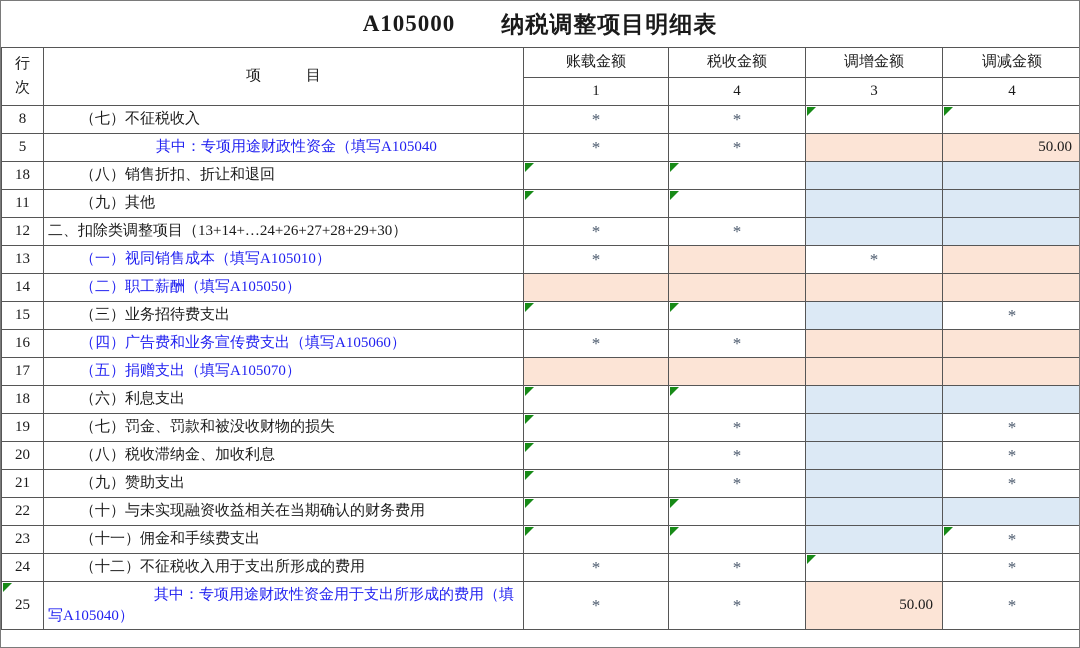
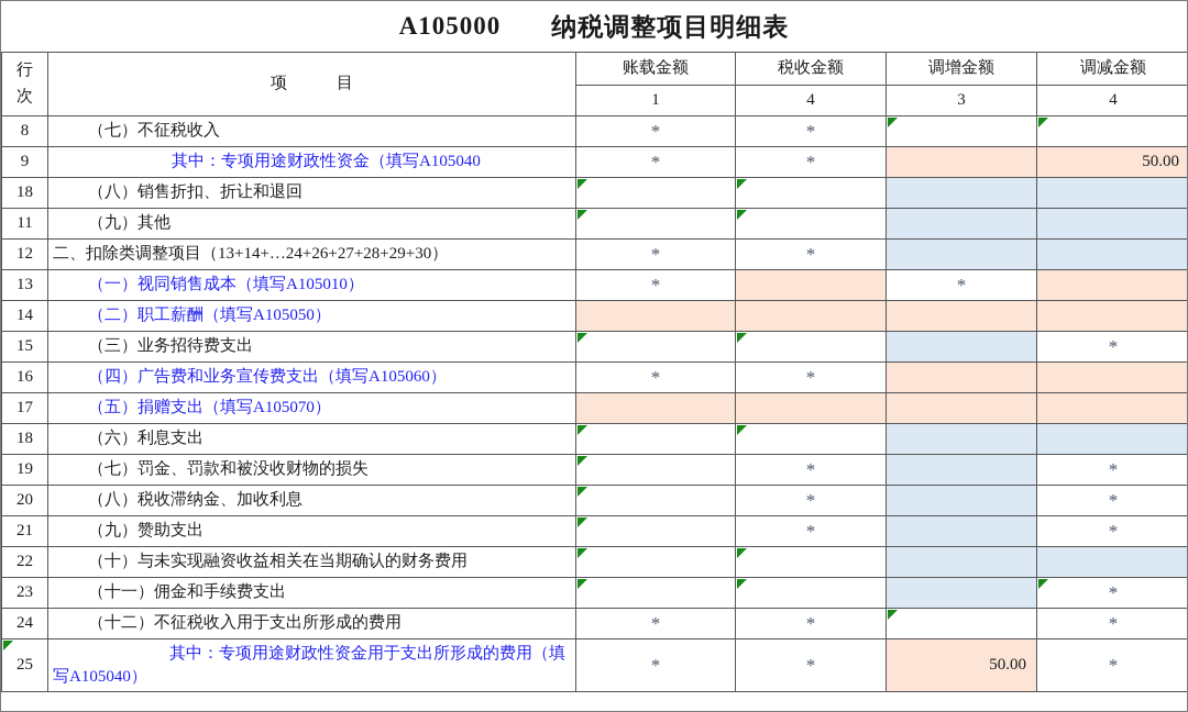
  A105000
  纳税调整项目明细表
  行次	项 目	账载金额	税收金额	调增金额	调减金额
  1	4	3	4
  8	（七）不征税收入	*	*
- 5	其中：专项用途财政性资金（填写A105040	*	*		50.00
+ 9	其中：专项用途财政性资金（填写A105040	*	*		50.00
  18	（八）销售折扣、折让和退回
  11	（九）其他
  12	二、扣除类调整项目（13+14+…24+26+27+28+29+30）	*	*
  13	（一）视同销售成本（填写A105010）	*		*
  14	（二）职工薪酬（填写A105050）
  15	（三）业务招待费支出				*
  16	（四）广告费和业务宣传费支出（填写A105060）	*	*
  17	（五）捐赠支出（填写A105070）
  18	（六）利息支出
  19	（七）罚金、罚款和被没收财物的损失		*		*
  20	（八）税收滞纳金、加收利息		*		*
  21	（九）赞助支出		*		*
  22	（十）与未实现融资收益相关在当期确认的财务费用
  23	（十一）佣金和手续费支出				*
  24	（十二）不征税收入用于支出所形成的费用	*	*		*
  25	其中：专项用途财政性资金用于支出所形成的费用（填写A105040）	*	*	50.00	*
